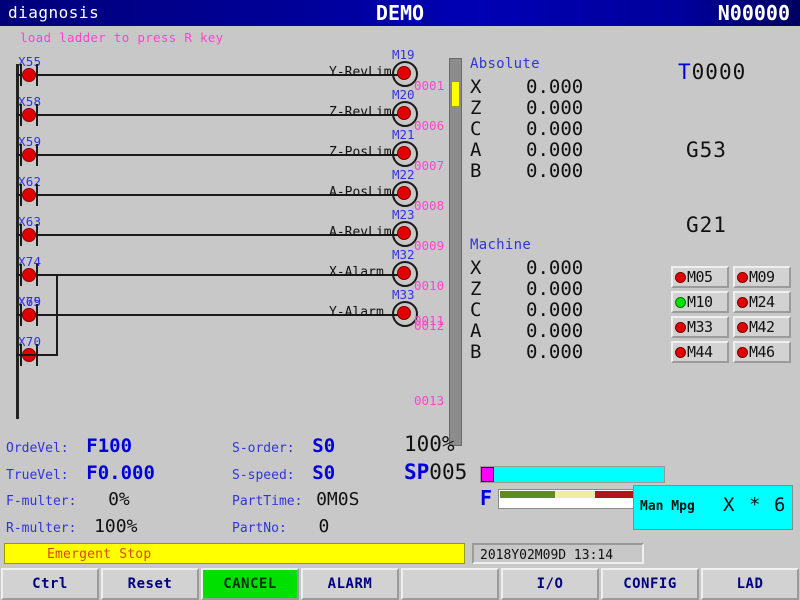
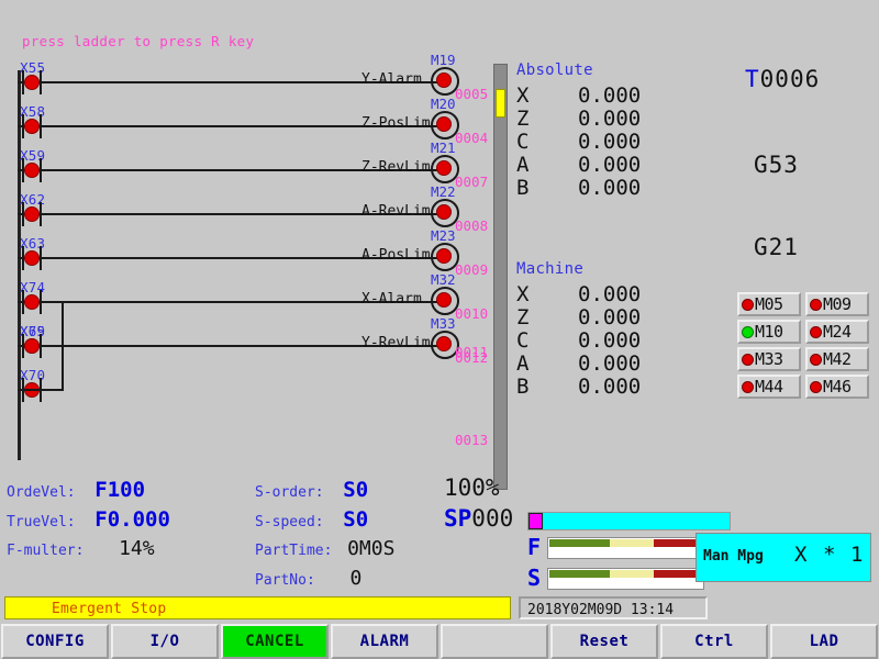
- diagnosis
- DEMO
- N00000
- load ladder to press R key
+ press ladder to press R key
  X55
  M19
- Y-RevLim
+ Y-Alarm
- 0001
+ 0005
  X58
  M20
- Z-RevLim
+ Z-PosLim
- 0006
+ 0004
  X59
  M21
- Z-PosLim
+ Z-RevLim
  0007
  X62
  M22
- A-PosLim
+ A-RevLim
  0008
  X63
  M23
- A-RevLim
+ A-PosLim
  0009
  X74
  X69
  M32
  X-Alarm
  0010
  X75
  X70
  M33
- Y-Alarm
+ Y-RevLim
  0012
  0011
  0013
  Absolute
  X
  0.000
  Z
  0.000
  C
  0.000
  A
  0.000
  B
  0.000
  Machine
  X
  0.000
  Z
  0.000
  C
  0.000
  A
  0.000
  B
  0.000
- T0000
+ T0006
  G53
  G21
  M05
  M09
  M10
  M24
  M33
  M42
  M44
  M46
  OrdeVel: F100
  TrueVel: F0.000
- F-multer: 0%
+ F-multer: 14%
- R-multer: 100%
  S-order: S0
  S-speed: S0
  PartTime: 0M0S
  PartNo: 0
  100%
- SP005
+ SP000
  F
+ S
  Man Mpg
  X
  *
- 6
+ 1
  Emergent Stop
  2018Y02M09D 13:14
- Ctrl
+ CONFIG
- Reset
+ I/O
  CANCEL
  ALARM
- I/O
+ Reset
- CONFIG
+ Ctrl
  LAD
